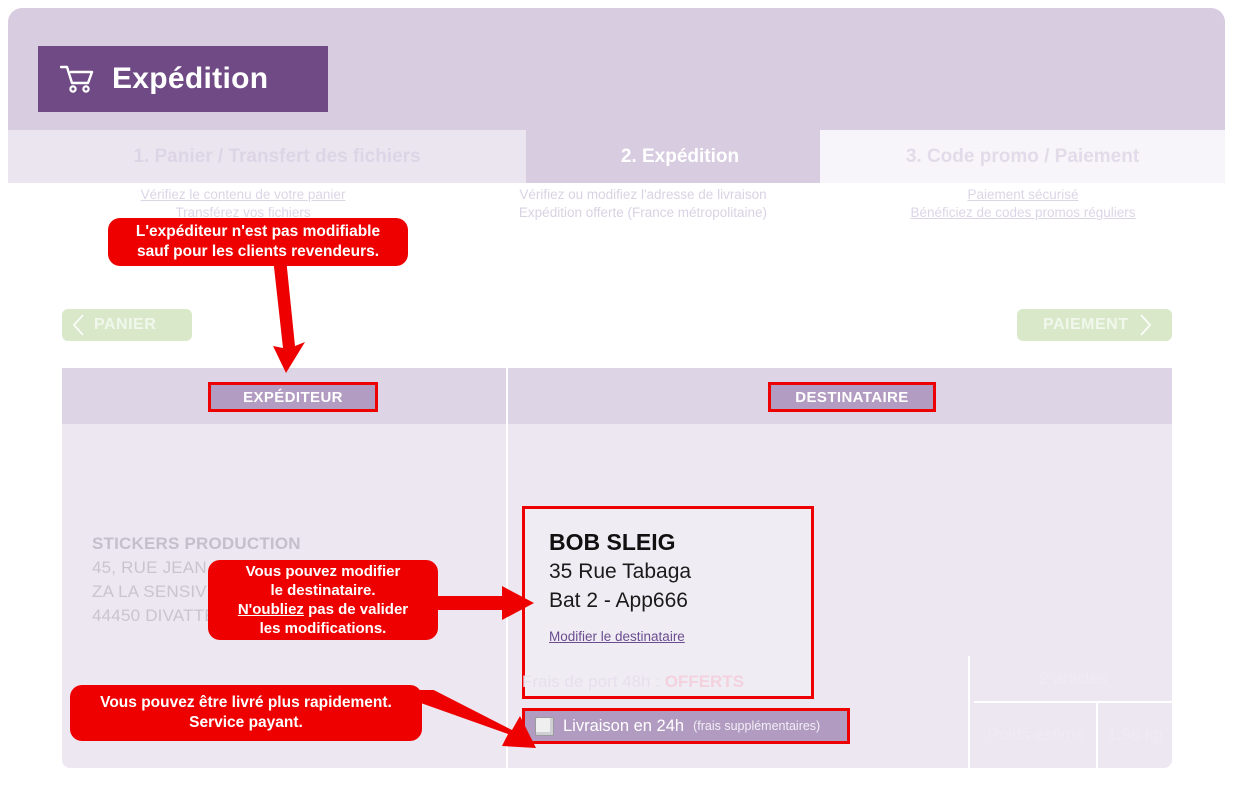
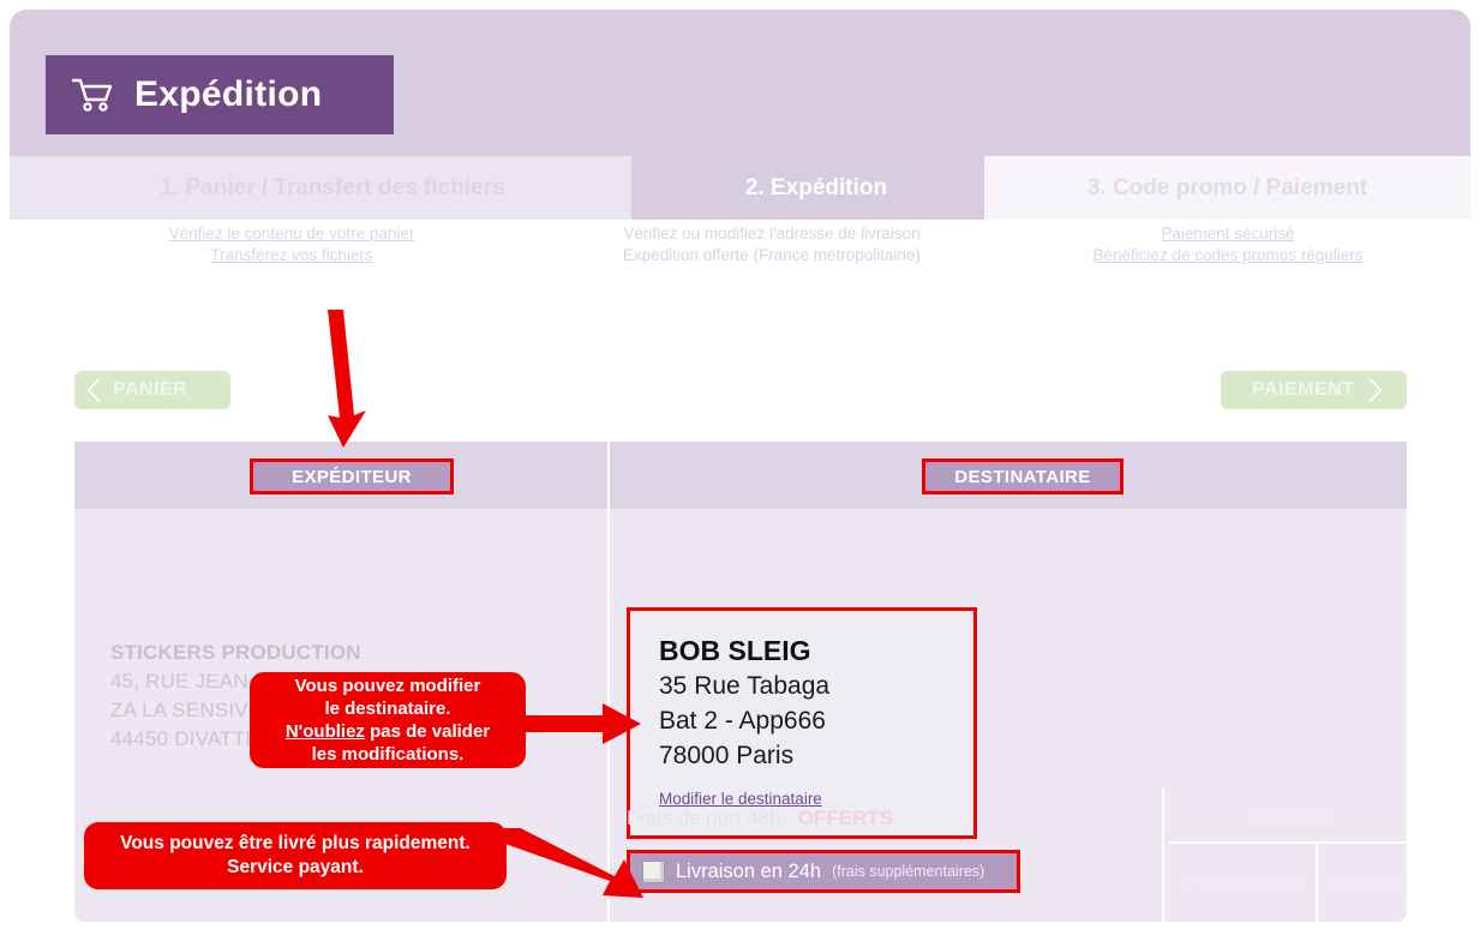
  Expédition
  2. Expédition
  3. Code promo / Paiement
  Vérifiez le contenu de votre panier
  Transférez vos fichiers
  Vérifiez ou modifiez l'adresse de livraison
  Expédition offerte (France métropolitaine)
  Paiement sécurisé
  Bénéficiez de codes promos réguliers
  PANIER
  PAIEMENT
  EXPÉDITEUR
  DESTINATAIRE
  STICKERS PRODUCTION
  ZA LA SENSIV
  BOB SLEIG
  35 Rue Tabaga
  Bat 2 - App666
+ 78000 Paris
  Modifier le destinataire
  Frais de port 48h : OFFERTS
  Livraison en 24h
  (frais supplémentaires)
- L'expéditeur n'est pas modifiable
- sauf pour les clients revendeurs.
  Vous pouvez modifier
  le destinataire.
  N'oubliez pas de valider
  les modifications.
  Vous pouvez être livré plus rapidement.
  Service payant.
